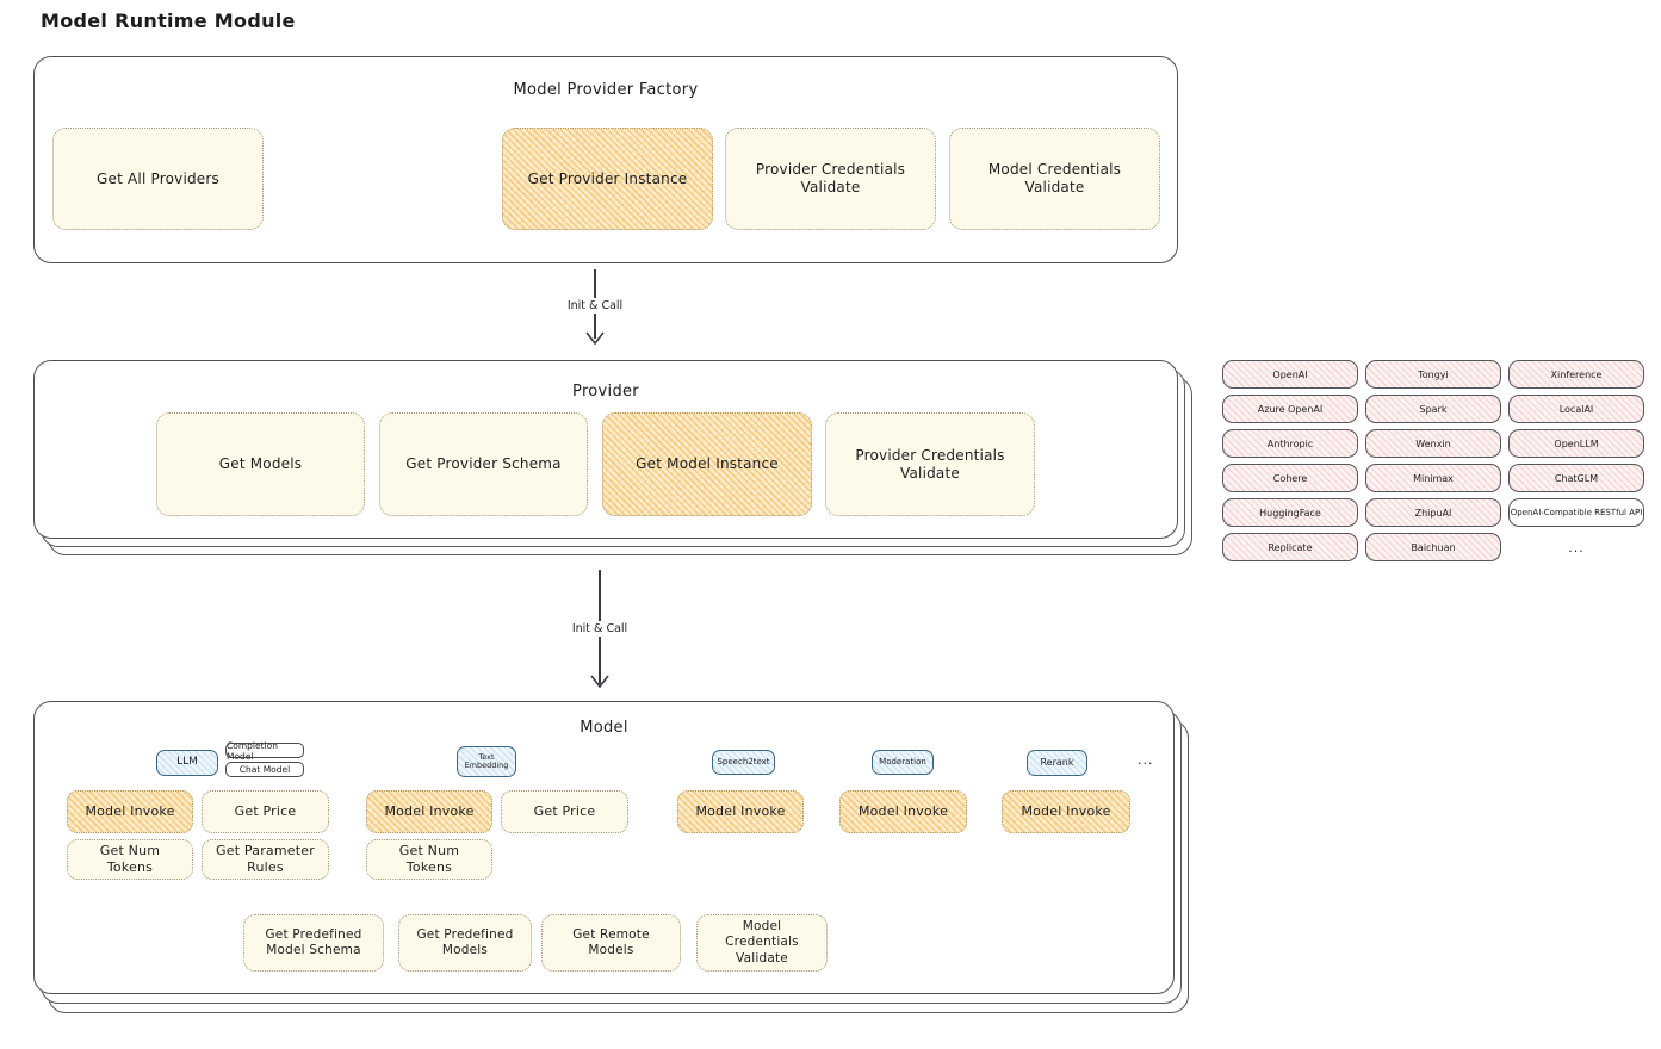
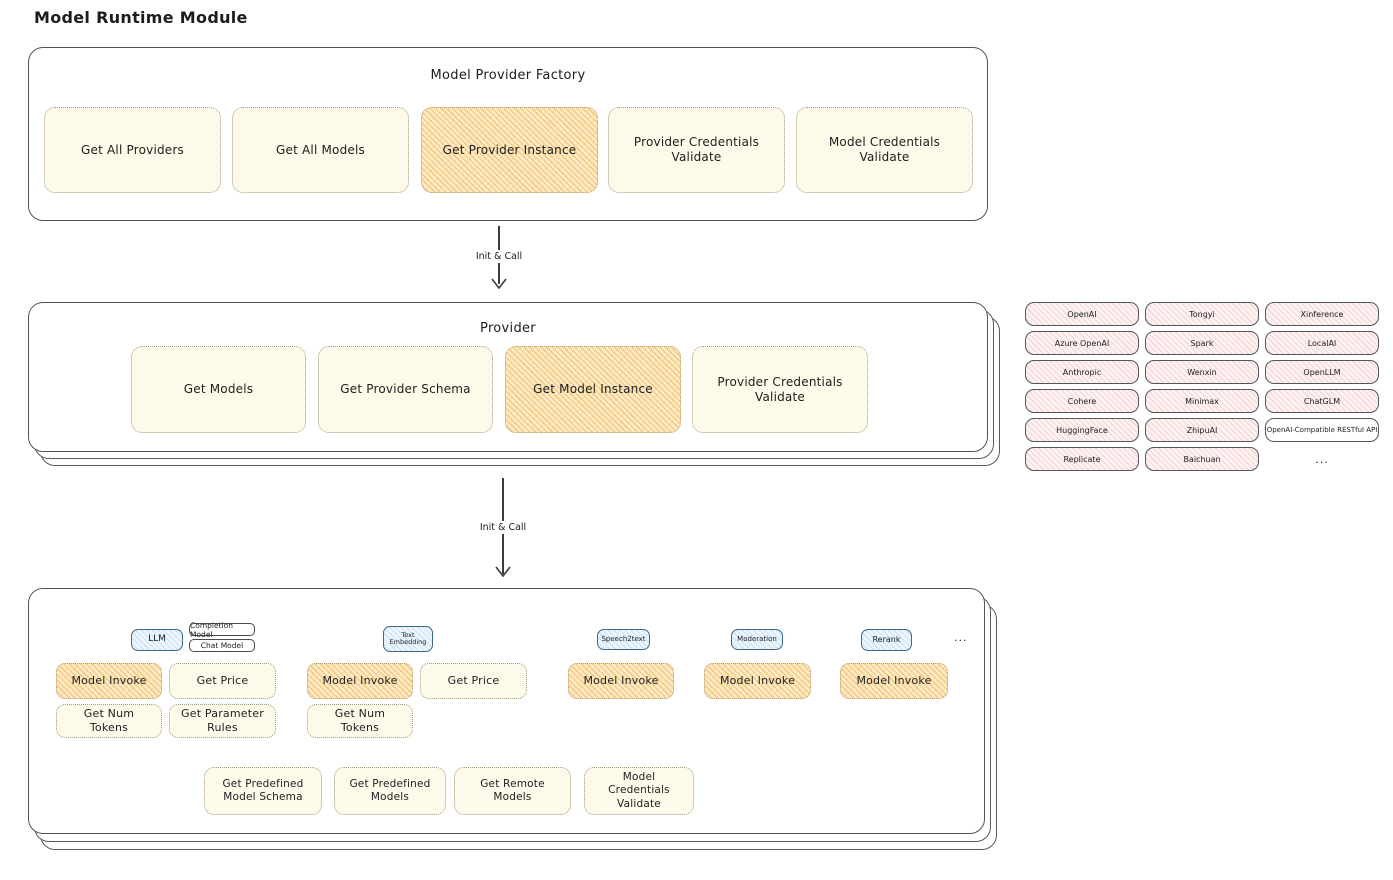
  Model Runtime Module
  Model Provider Factory
  Get All Providers
+ Get All Models
  Get Provider Instance
  Provider Credentials Validate
  Model Credentials Validate
  Init & Call
  Provider
  Get Models
  Get Provider Schema
  Get Model Instance
  Provider Credentials Validate
  OpenAI
  Tongyi
  Xinference
  Azure OpenAI
  Spark
  LocalAI
  Anthropic
  Wenxin
  OpenLLM
  Cohere
  Minimax
  ChatGLM
  HuggingFace
  ZhipuAI
  OpenAI-Compatible RESTful API
  Replicate
  Baichuan
  ...
  Init & Call
- Model
  LLM
  Completion Model
  Chat Model
  Text Embedding
  Speech2text
  Moderation
  Rerank
  ...
  Model Invoke
  Get Price
  Model Invoke
  Get Price
  Model Invoke
  Model Invoke
  Model Invoke
  Get Num Tokens
  Get Parameter Rules
  Get Num Tokens
  Get Predefined Model Schema
  Get Predefined Models
  Get Remote Models
  Model Credentials Validate
